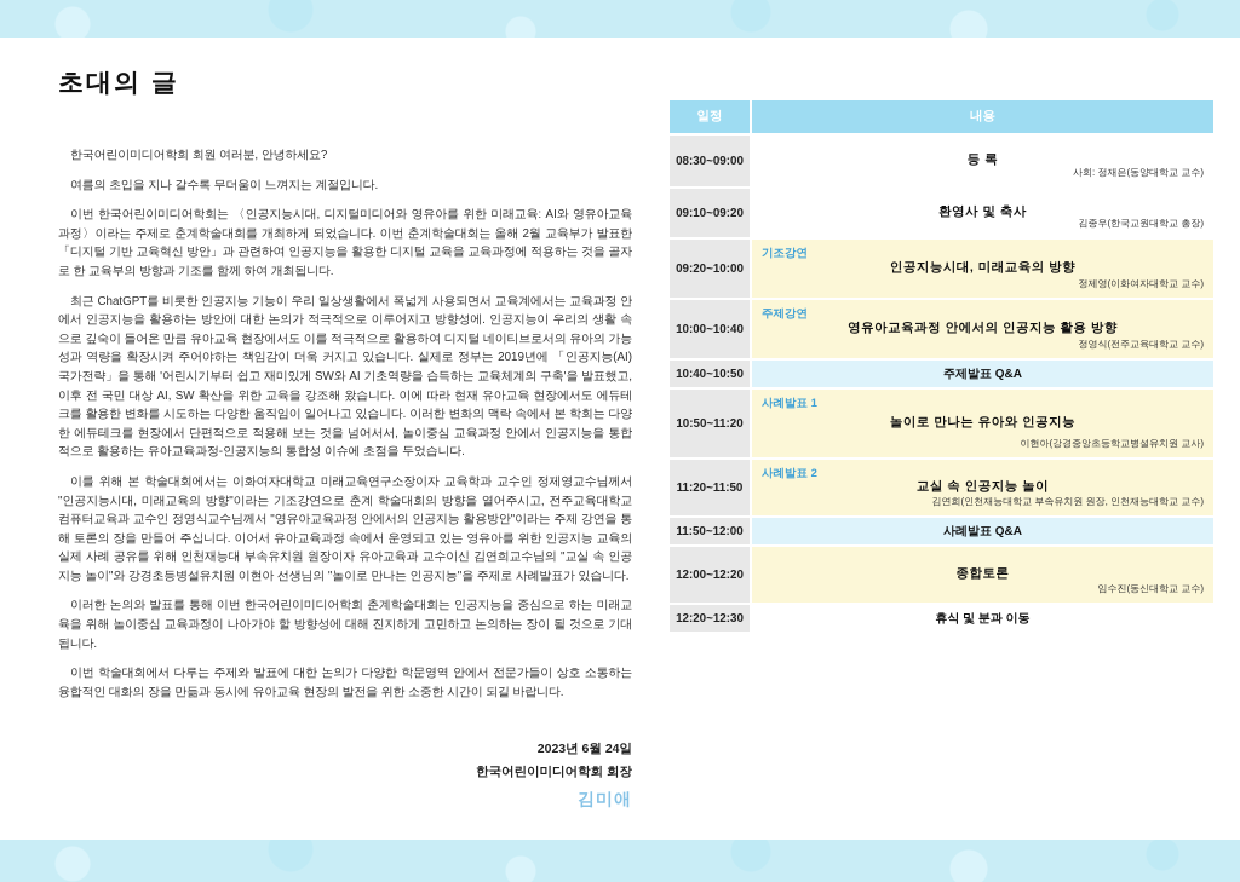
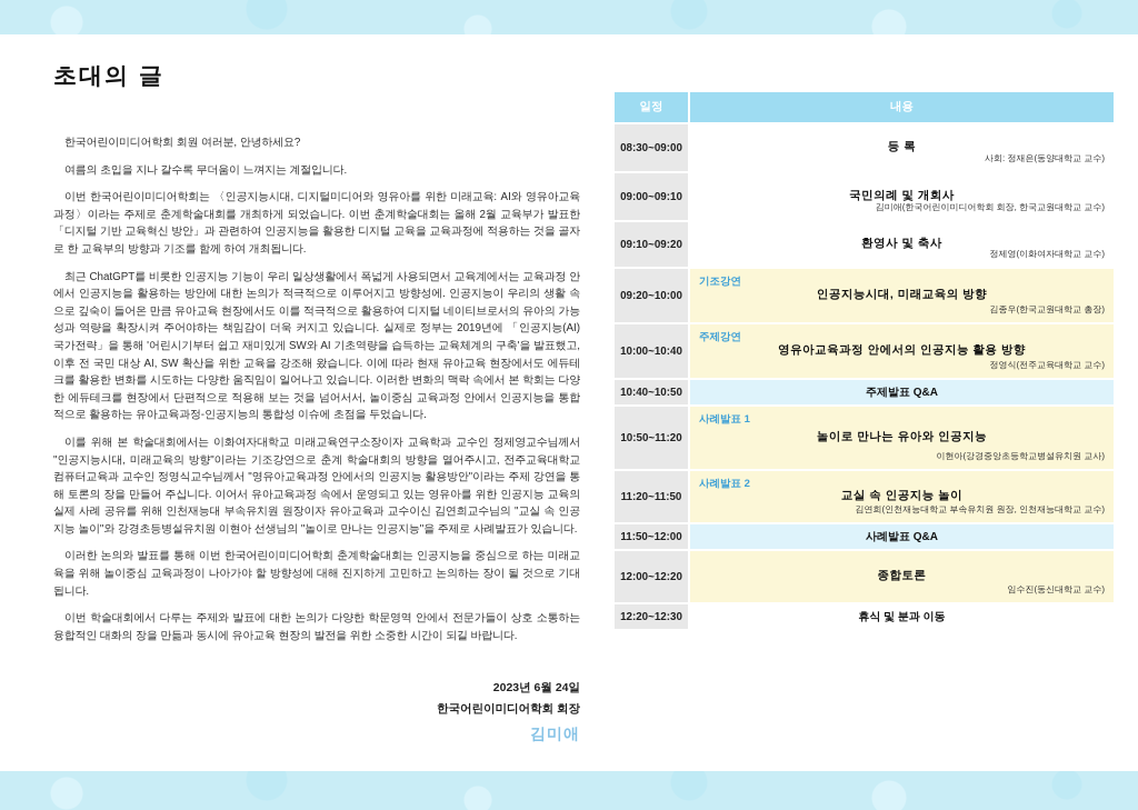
  초대의 글
  한국어린이미디어학회 회원 여러분, 안녕하세요?
  여름의 초입을 지나 갈수록 무더움이 느껴지는 계절입니다.
  이번 한국어린이미디어학회는 〈인공지능시대, 디지털미디어와 영유아를 위한 미래교육: AI와 영유아교육과정〉이라는 주제로 춘계학술대회를 개최하게 되었습니다. 이번 춘계학술대회는 올해 2월 교육부가 발표한 「디지털 기반 교육혁신 방안」과 관련하여 인공지능을 활용한 디지털 교육을 교육과정에 적용하는 것을 골자로 한 교육부의 방향과 기조를 함께 하여 개최됩니다.
  최근 ChatGPT를 비롯한 인공지능 기능이 우리 일상생활에서 폭넓게 사용되면서 교육계에서는 교육과정 안에서 인공지능을 활용하는 방안에 대한 논의가 적극적으로 이루어지고 방향성에. 인공지능이 우리의 생활 속으로 깊숙이 들어온 만큼 유아교육 현장에서도 이를 적극적으로 활용하여 디지털 네이티브로서의 유아의 가능성과 역량을 확장시켜 주어야하는 책임감이 더욱 커지고 있습니다. 실제로 정부는 2019년에 「인공지능(AI) 국가전략」을 통해 '어린시기부터 쉽고 재미있게 SW와 AI 기초역량을 습득하는 교육체계의 구축'을 발표했고, 이후 전 국민 대상 AI, SW 확산을 위한 교육을 강조해 왔습니다. 이에 따라 현재 유아교육 현장에서도 에듀테크를 활용한 변화를 시도하는 다양한 움직임이 일어나고 있습니다. 이러한 변화의 맥락 속에서 본 학회는 다양한 에듀테크를 현장에서 단편적으로 적용해 보는 것을 넘어서서, 놀이중심 교육과정 안에서 인공지능을 통합적으로 활용하는 유아교육과정-인공지능의 통합성 이슈에 초점을 두었습니다.
  이를 위해 본 학술대회에서는 이화여자대학교 미래교육연구소장이자 교육학과 교수인 정제영교수님께서 "인공지능시대, 미래교육의 방향"이라는 기조강연으로 춘계 학술대회의 방향을 열어주시고, 전주교육대학교 컴퓨터교육과 교수인 정영식교수님께서 "영유아교육과정 안에서의 인공지능 활용방안"이라는 주제 강연을 통해 토론의 장을 만들어 주십니다. 이어서 유아교육과정 속에서 운영되고 있는 영유아를 위한 인공지능 교육의 실제 사례 공유를 위해 인천재능대 부속유치원 원장이자 유아교육과 교수이신 김연희교수님의 "교실 속 인공지능 놀이"와 강경초등병설유치원 이현아 선생님의 "놀이로 만나는 인공지능"을 주제로 사례발표가 있습니다.
  이러한 논의와 발표를 통해 이번 한국어린이미디어학회 춘계학술대회는 인공지능을 중심으로 하는 미래교육을 위해 놀이중심 교육과정이 나아가야 할 방향성에 대해 진지하게 고민하고 논의하는 장이 될 것으로 기대됩니다.
  이번 학술대회에서 다루는 주제와 발표에 대한 논의가 다양한 학문영역 안에서 전문가들이 상호 소통하는 융합적인 대화의 장을 만듦과 동시에 유아교육 현장의 발전을 위한 소중한 시간이 되길 바랍니다.
  2023년 6월 24일
  한국어린이미디어학회 회장
  김미애
  일정
  내용
  08:30~09:00
  등 록
  사회: 정재은(동양대학교 교수)
+ 09:00~09:10
+ 국민의례 및 개회사
+ 김미애(한국어린이미디어학회 회장, 한국교원대학교 교수)
  09:10~09:20
  환영사 및 축사
- 김종우(한국교원대학교 총장)
+ 정제영(이화여자대학교 교수)
  09:20~10:00
  기조강연
  인공지능시대, 미래교육의 방향
- 정제영(이화여자대학교 교수)
+ 김종우(한국교원대학교 총장)
  10:00~10:40
  주제강연
  영유아교육과정 안에서의 인공지능 활용 방향
  정영식(전주교육대학교 교수)
  10:40~10:50
  주제발표 Q&A
  10:50~11:20
  사례발표 1
  놀이로 만나는 유아와 인공지능
  이현아(강경중앙초등학교병설유치원 교사)
  11:20~11:50
  사례발표 2
  교실 속 인공지능 놀이
  김연희(인천재능대학교 부속유치원 원장, 인천재능대학교 교수)
  11:50~12:00
  사례발표 Q&A
  12:00~12:20
  종합토론
  임수진(동신대학교 교수)
  12:20~12:30
  휴식 및 분과 이동
